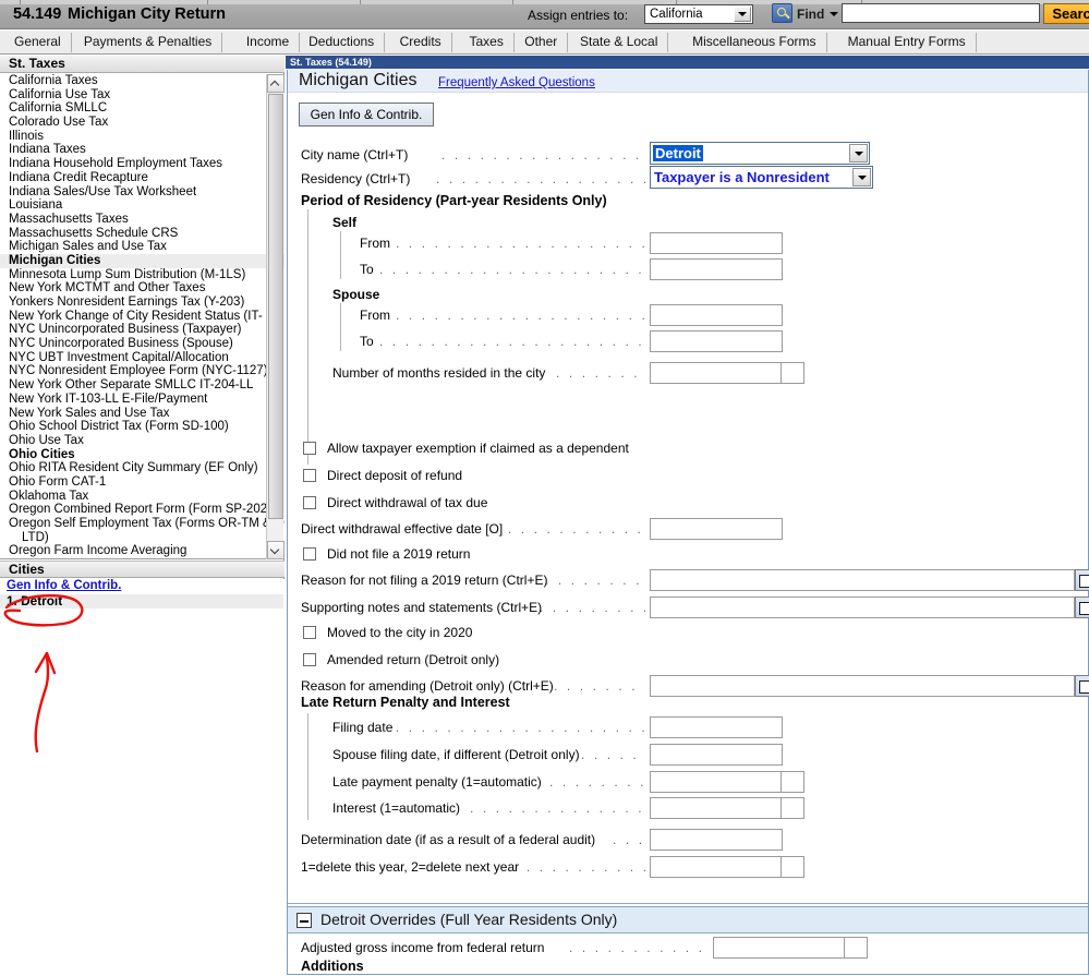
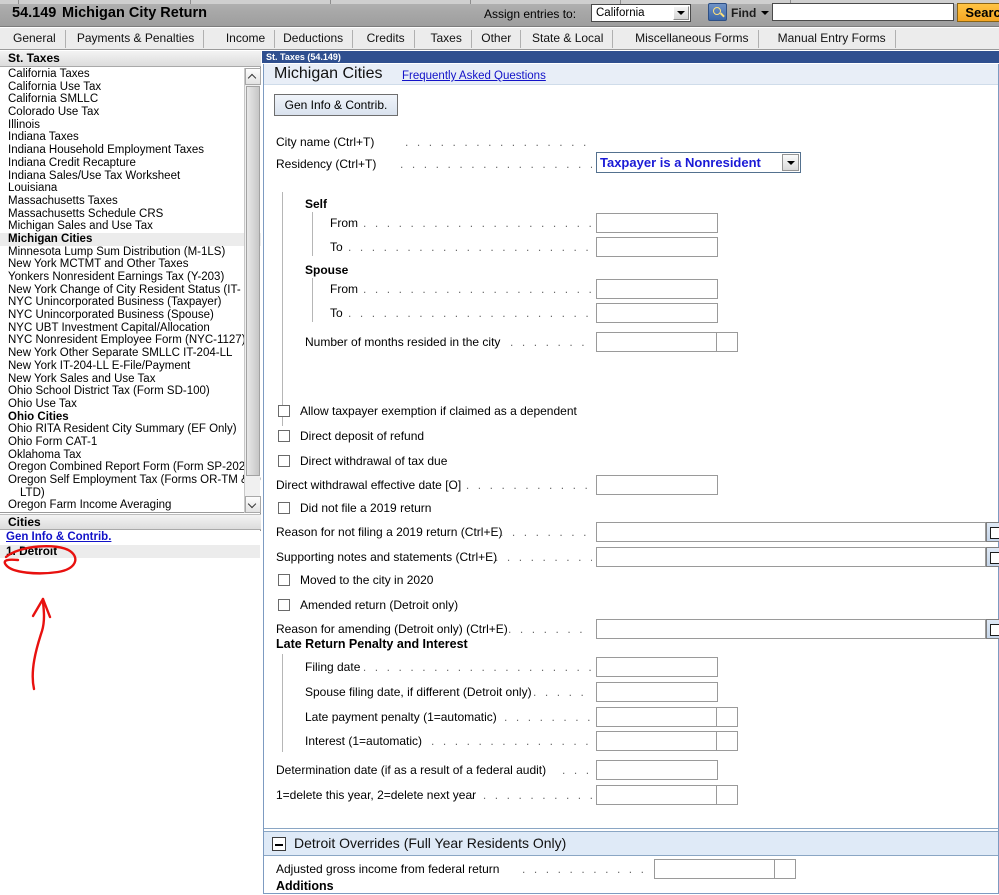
  54.149
  Michigan City Return
  Assign entries to:
  California
  Find
  Searc
  General
  Payments & Penalties
  Income
  Deductions
  Credits
  Taxes
  Other
  State & Local
  Miscellaneous Forms
  Manual Entry Forms
  St. Taxes
  California Taxes
  California Use Tax
  California SMLLC
  Colorado Use Tax
  Illinois
  Indiana Taxes
  Indiana Household Employment Taxes
  Indiana Credit Recapture
  Indiana Sales/Use Tax Worksheet
  Louisiana
  Massachusetts Taxes
  Massachusetts Schedule CRS
  Michigan Sales and Use Tax
  Michigan Cities
  Minnesota Lump Sum Distribution (M-1LS)
  New York MCTMT and Other Taxes
  Yonkers Nonresident Earnings Tax (Y-203)
  New York Change of City Resident Status (IT-
  NYC Unincorporated Business (Taxpayer)
  NYC Unincorporated Business (Spouse)
  NYC UBT Investment Capital/Allocation
  NYC Nonresident Employee Form (NYC-1127
  New York Other Separate SMLLC IT-204-LL
- New York IT-103-LL E-File/Payment
+ New York IT-204-LL E-File/Payment
  New York Sales and Use Tax
  Ohio School District Tax (Form SD-100)
  Ohio Use Tax
  Ohio Cities
  Ohio RITA Resident City Summary (EF Only)
  Ohio Form CAT-1
  Oklahoma Tax
  Oregon Combined Report Form (Form SP-202
  Oregon Self Employment Tax (Forms OR-TM
  LTD)
  Oregon Farm Income Averaging
  Cities
  Gen Info & Contrib.
  1 Detroit
  St. Taxes (54.149)
  Michigan Cities
  Frequently Asked Questions
  Gen Info & Contrib.
  City name (Ctrl+T)
- Detroit
  Residency (Ctrl+T)
  Taxpayer is a Nonresident
- Period of Residency (Part-year Residents Only)
  Self
  From
  To
  Spouse
  From
  To
  Number of months resided in the city
  . . . . . . .
  Allow taxpayer exemption if claimed as a dependent
  Direct deposit of refund
  Direct withdrawal of tax due
  Direct withdrawal effective date [O]
  . . . . . . . . . . . .
  Did not file a 2019 return
  Reason for not filing a 2019 return (Ctrl+E)
  . . . . . . . .
  Supporting notes and statements (Ctrl+E)
  . . . . . . . .
  Moved to the city in 2020
  Amended return (Detroit only)
  Reason for amending (Detroit only) (Ctrl+E)
  . . . . . . .
  Late Return Penalty and Interest
  Filing date
  . . . . . . . . . . . . . . . . . . . . .
  Spouse filing date, if different (Detroit only)
  . . . . .
  Late payment penalty (1=automatic)
  . . . . . . . .
  Interest (1=automatic)
  . . . . . . . . . . . . . .
  Determination date (if as a result of a federal audit)
  . . .
  1=delete this year, 2=delete next year
  . . . . . . . . . . .
  Detroit Overrides (Full Year Residents Only)
  Adjusted gross income from federal return
  . . . . . . . . . . .
  Additions
